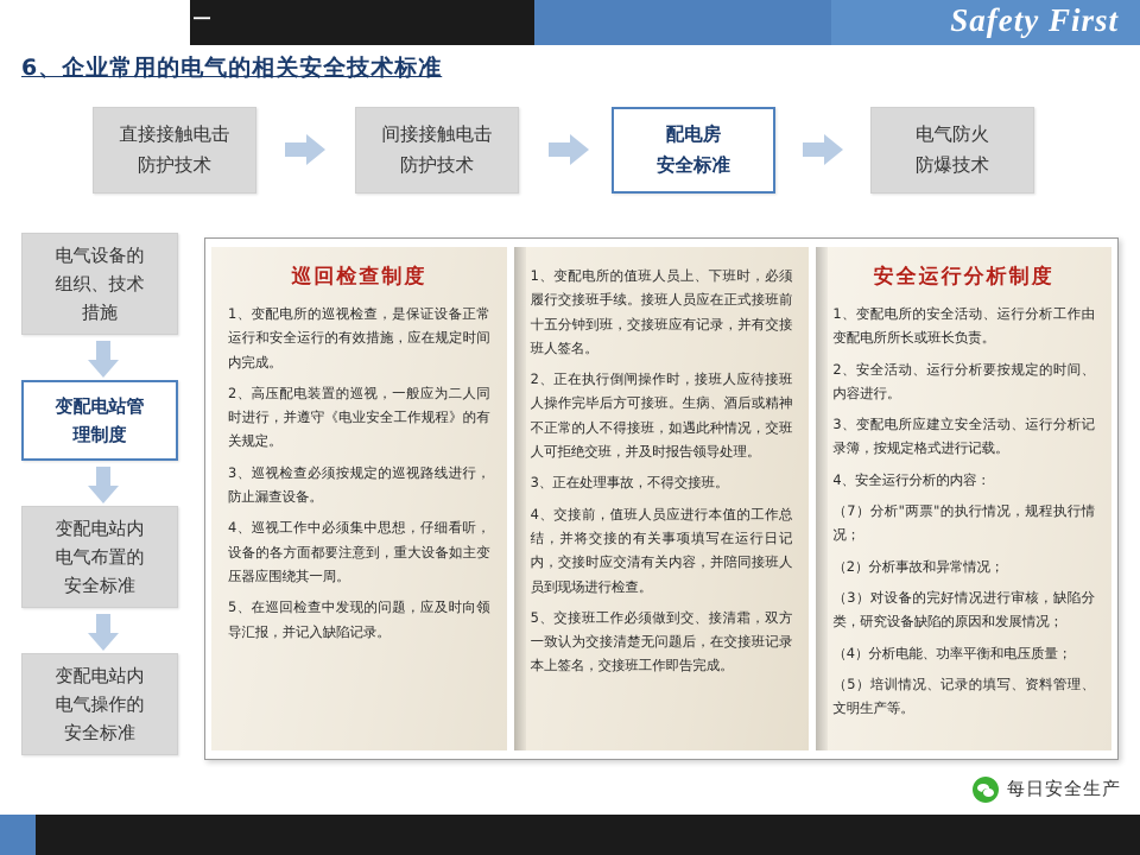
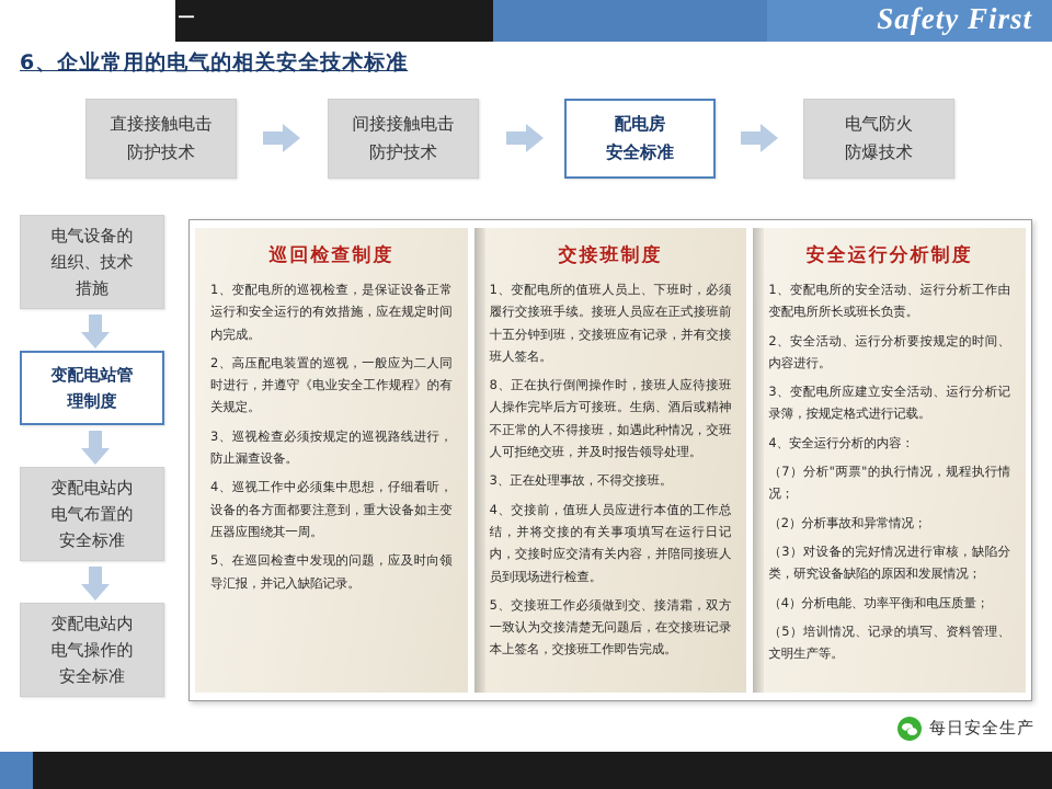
  Safety First
  6、企业常用的电气的相关安全技术标准
  直接接触电击
  防护技术
  间接接触电击
  防护技术
  配电房
  安全标准
  电气防火
  防爆技术
  电气设备的
  组织、技术
  措施
  变配电站管
  理制度
  变配电站内
  电气布置的
  安全标准
  变配电站内
  电气操作的
  安全标准
  巡回检查制度
  1、变配电所的巡视检查，是保证设备正常运行和安全运行的有效措施，应在规定时间内完成。
  2、高压配电装置的巡视，一般应为二人同时进行，并遵守《电业安全工作规程》的有关规定。
  3、巡视检查必须按规定的巡视路线进行，防止漏查设备。
  4、巡视工作中必须集中思想，仔细看听，设备的各方面都要注意到，重大设备如主变压器应围绕其一周。
  5、在巡回检查中发现的问题，应及时向领导汇报，并记入缺陷记录。
+ 交接班制度
  1、变配电所的值班人员上、下班时，必须履行交接班手续。接班人员应在正式接班前十五分钟到班，交接班应有记录，并有交接班人签名。
- 2、正在执行倒闸操作时，接班人应待接班人操作完毕后方可接班。生病、酒后或精神不正常的人不得接班，如遇此种情况，交班人可拒绝交班，并及时报告领导处理。
+ 8、正在执行倒闸操作时，接班人应待接班人操作完毕后方可接班。生病、酒后或精神不正常的人不得接班，如遇此种情况，交班人可拒绝交班，并及时报告领导处理。
  3、正在处理事故，不得交接班。
  4、交接前，值班人员应进行本值的工作总结，并将交接的有关事项填写在运行日记内，交接时应交清有关内容，并陪同接班人员到现场进行检查。
  5、交接班工作必须做到交、接清霜，双方一致认为交接清楚无问题后，在交接班记录本上签名，交接班工作即告完成。
  安全运行分析制度
  1、变配电所的安全活动、运行分析工作由变配电所所长或班长负责。
  2、安全活动、运行分析要按规定的时间、内容进行。
  3、变配电所应建立安全活动、运行分析记录簿，按规定格式进行记载。
  4、安全运行分析的内容：
  （7）分析"两票"的执行情况，规程执行情况；
  （2）分析事故和异常情况；
  （3）对设备的完好情况进行审核，缺陷分类，研究设备缺陷的原因和发展情况；
  （4）分析电能、功率平衡和电压质量；
  （5）培训情况、记录的填写、资料管理、文明生产等。
  每日安全生产
  安 全 第 一
